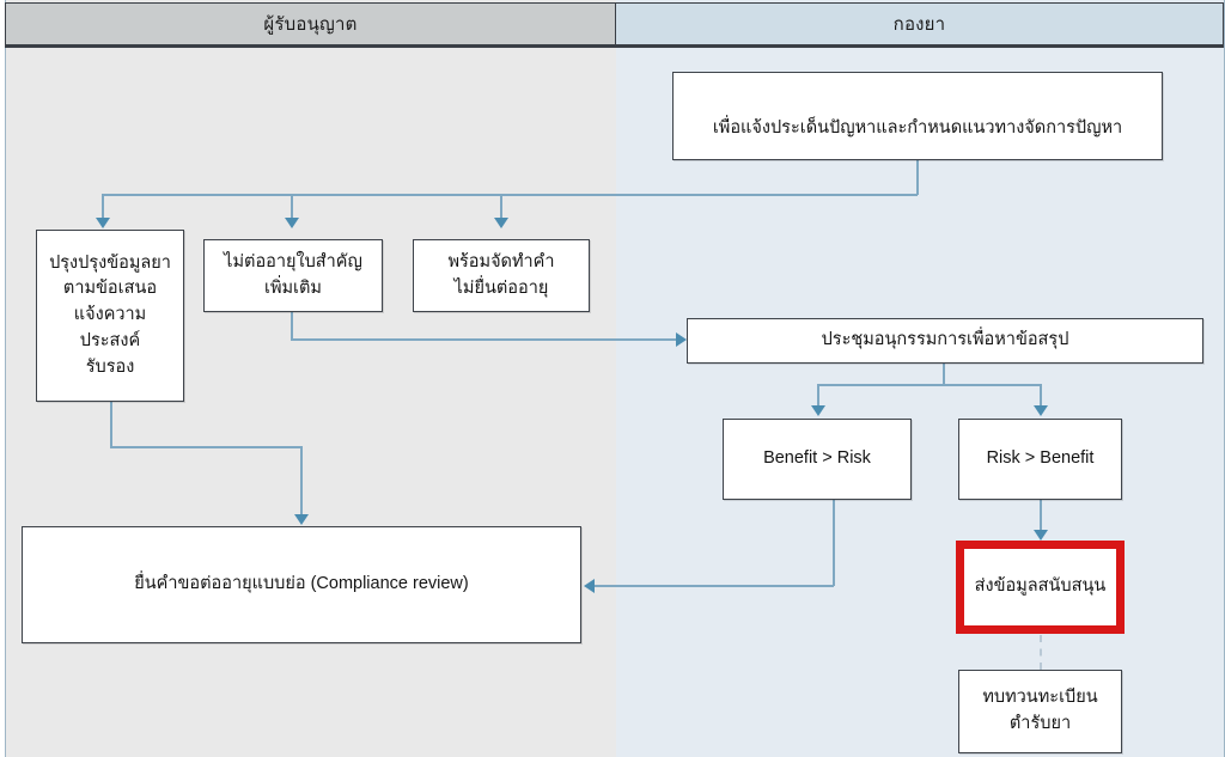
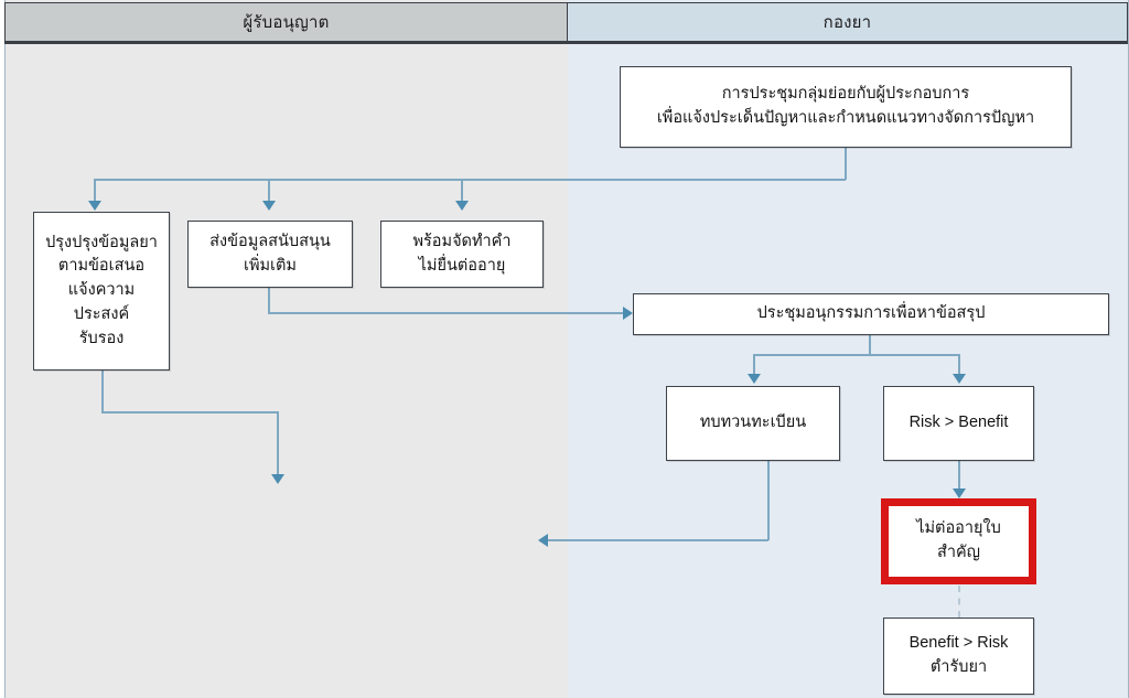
  ผู้รับอนุญาต
  กองยา
+ การประชุมกลุ่มย่อยกับผู้ประกอบการ
  เพื่อแจ้งประเด็นปัญหาและกำหนดแนวทางจัดการปัญหา
  ปรุงปรุงข้อมูลยา
  ตามข้อเสนอ
  แจ้งความประสงค์
  รับรอง
- ไม่ต่ออายุใบสำคัญ
+ ส่งข้อมูลสนับสนุน
  เพิ่มเติม
  พร้อมจัดทำคำ
  ไม่ยื่นต่ออายุ
  ประชุมอนุกรรมการเพื่อหาข้อสรุป
- Benefit > Risk
+ ทบทวนทะเบียน
  Risk > Benefit
- ส่งข้อมูลสนับสนุน
+ ไม่ต่ออายุใบสำคัญ
- ทบทวนทะเบียน
+ Benefit > Risk
  ตำรับยา
- ยื่นคำขอต่ออายุแบบย่อ (Compliance review)
